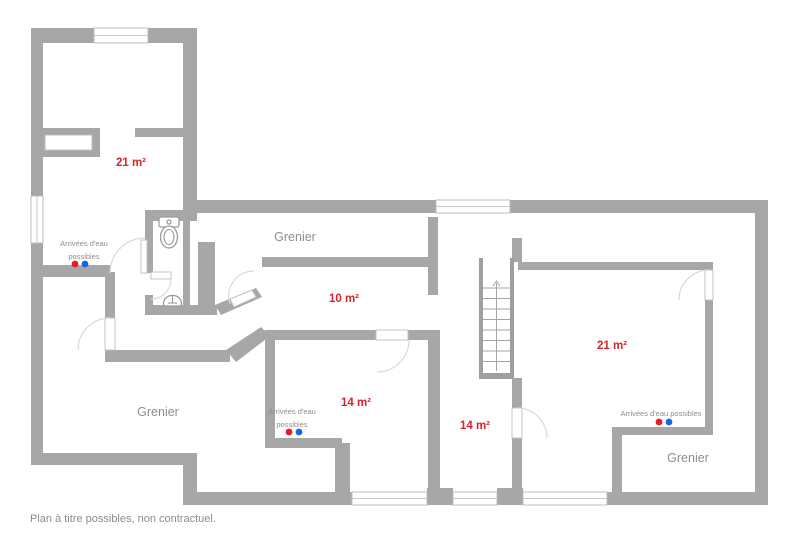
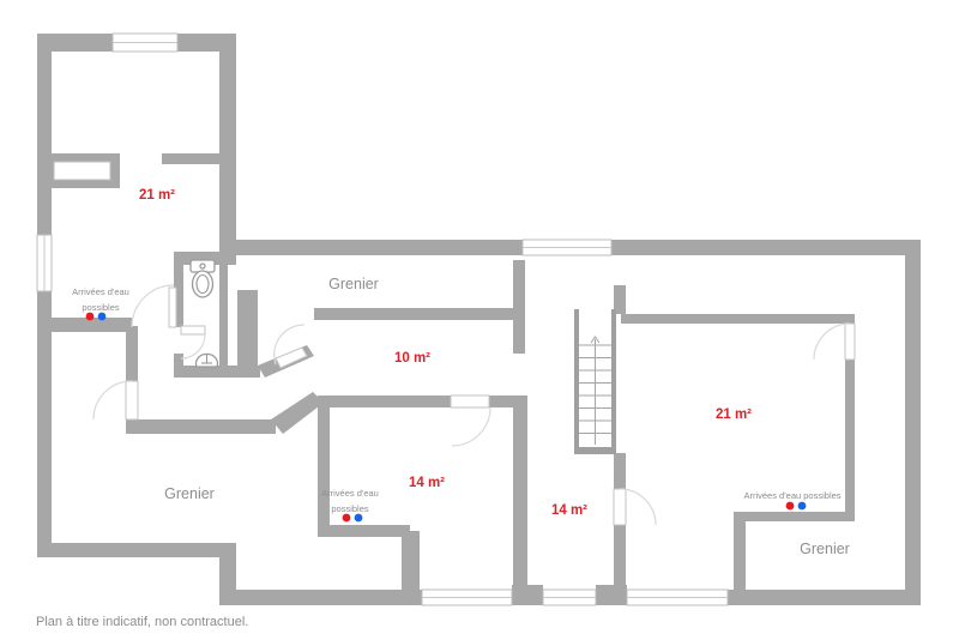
  Arrivées d'eau
  possibles
  Arrivées d'eau
  possibles
  Arrivées d'eau possibles
  21 m²
  Grenier
  10 m²
  Grenier
  14 m²
  14 m²
  21 m²
  Grenier
- Plan à titre possibles, non contractuel.
+ Plan à titre indicatif, non contractuel.
